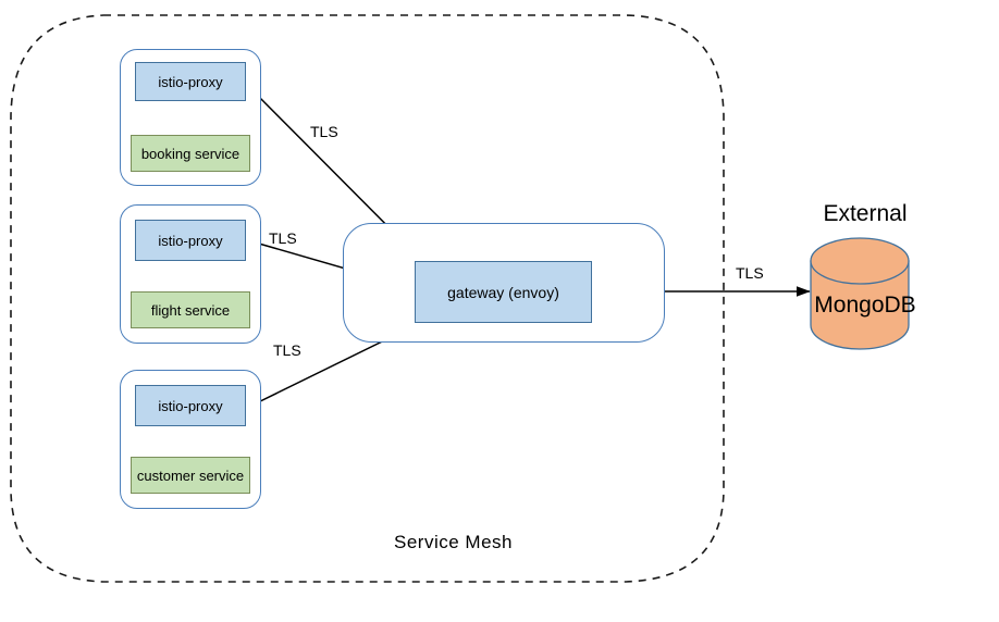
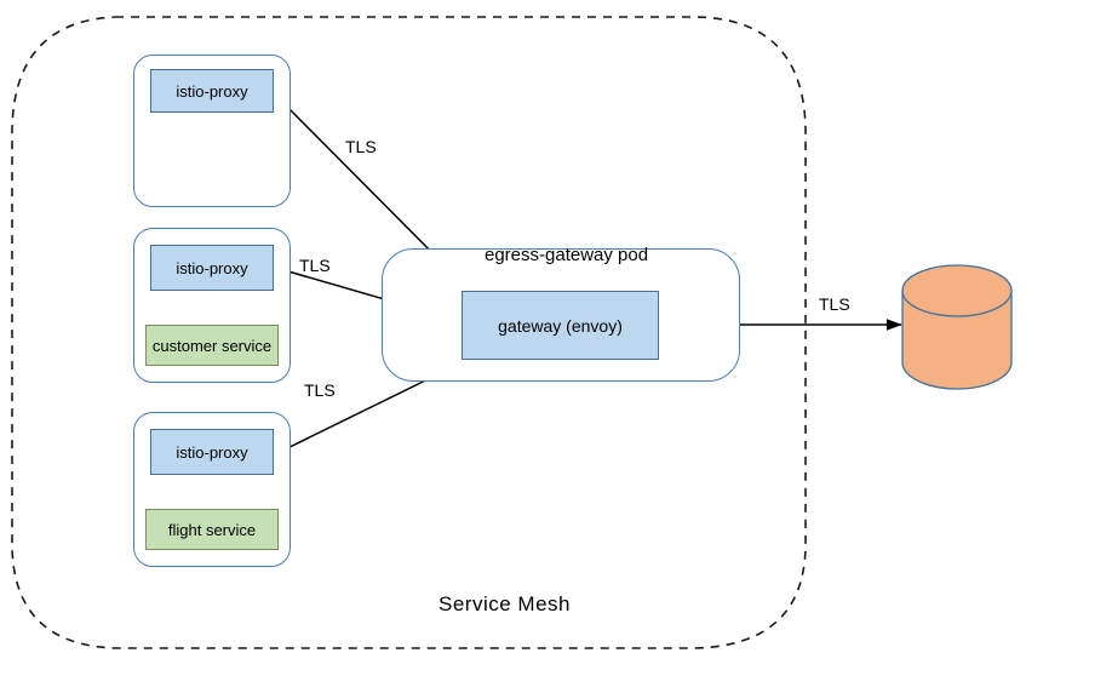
  istio-proxy
- booking service
  istio-proxy
- flight service
+ customer service
  istio-proxy
- customer service
+ flight service
+ egress-gateway pod
  gateway (envoy)
  TLS
  TLS
  TLS
  TLS
  Service Mesh
- External
- MongoDB
